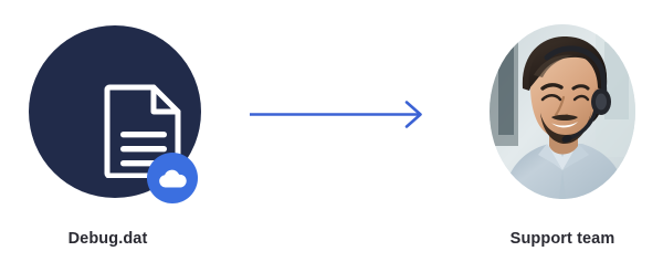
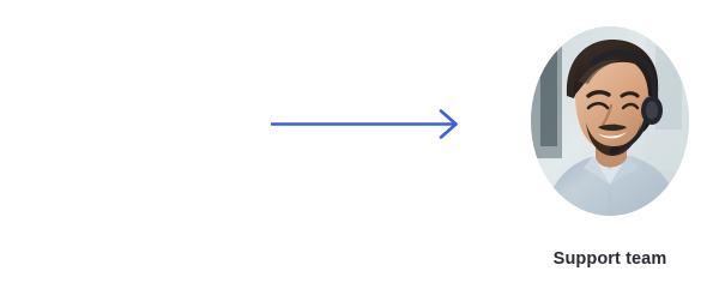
- Debug.dat
  Support team
